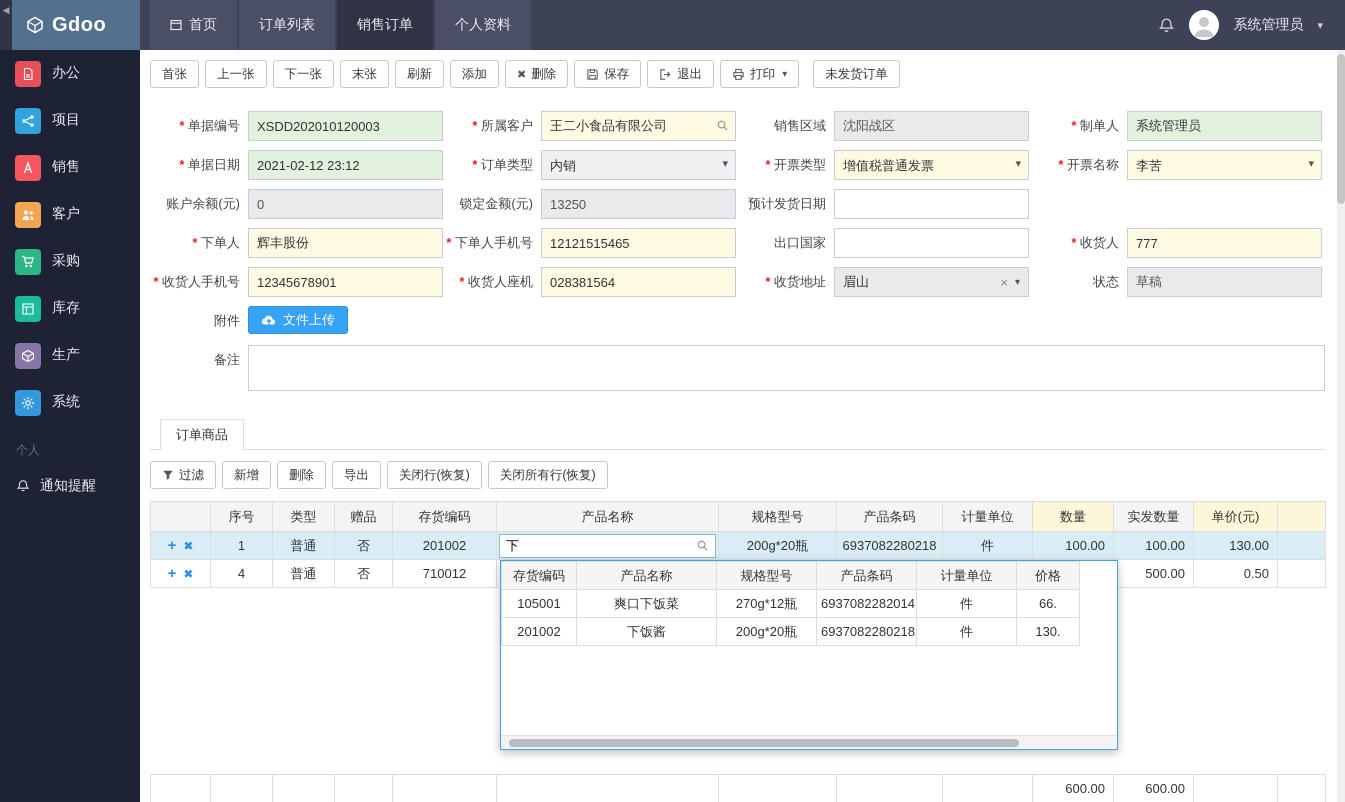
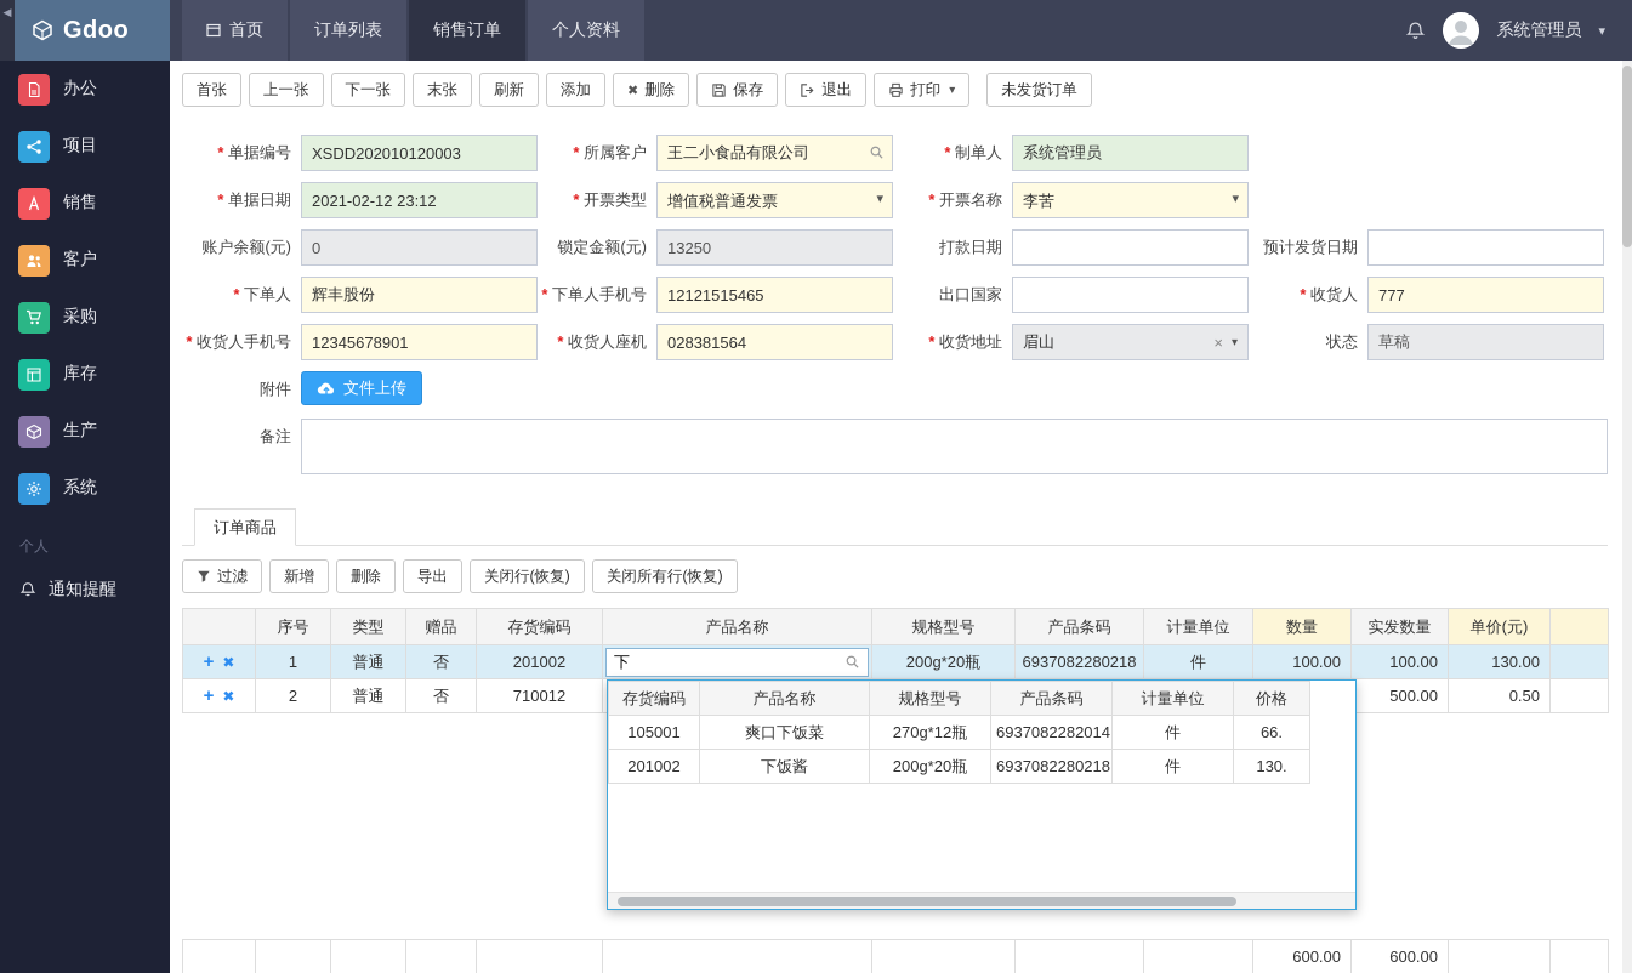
  ◀
  Gdoo
  首页
  订单列表
  销售订单
  个人资料
  系统管理员
  ▾
  办公
  项目
  销售
  客户
  采购
  库存
  生产
  系统
  个人
  通知提醒
  首张
  上一张
  下一张
  末张
  刷新
  添加
  ✖
  删除
  保存
  退出
  打印
  ▾
  未发货订单
  单据编号
  XSDD202010120003
  所属客户
  王二小食品有限公司
- 销售区域
- 沈阳战区
  制单人
  系统管理员
  单据日期
  2021-02-12 23:12
- 订单类型
- 内销
  开票类型
  增值税普通发票
  开票名称
  李苦
  账户余额(元)
  0
  锁定金额(元)
  13250
+ 打款日期
  预计发货日期
  下单人
  辉丰股份
  下单人手机号
  12121515465
  出口国家
  收货人
  777
  收货人手机号
  12345678901
  收货人座机
  028381564
  收货地址
  眉山
  ×
  ▾
  状态
  草稿
  附件
  文件上传
  备注
  订单商品
  过滤
  新增
  删除
  导出
  关闭行(恢复)
  关闭所有行(恢复)
  	序号	类型	赠品	存货编码	产品名称	规格型号	产品条码	计量单位	数量	实发数量	单价(元)
  + ✖	1	普通	否	201002	下	200g*20瓶	6937082280218	件	100.00	100.00	130.00
- + ✖	4	普通	否	710012						500.00	0.50
+ + ✖	2	普通	否	710012						500.00	0.50
  									600.00	600.00
  存货编码	产品名称	规格型号	产品条码	计量单位	价格
  105001	爽口下饭菜	270g*12瓶	6937082282014	件	66.
  201002	下饭酱	200g*20瓶	6937082280218	件	130.
